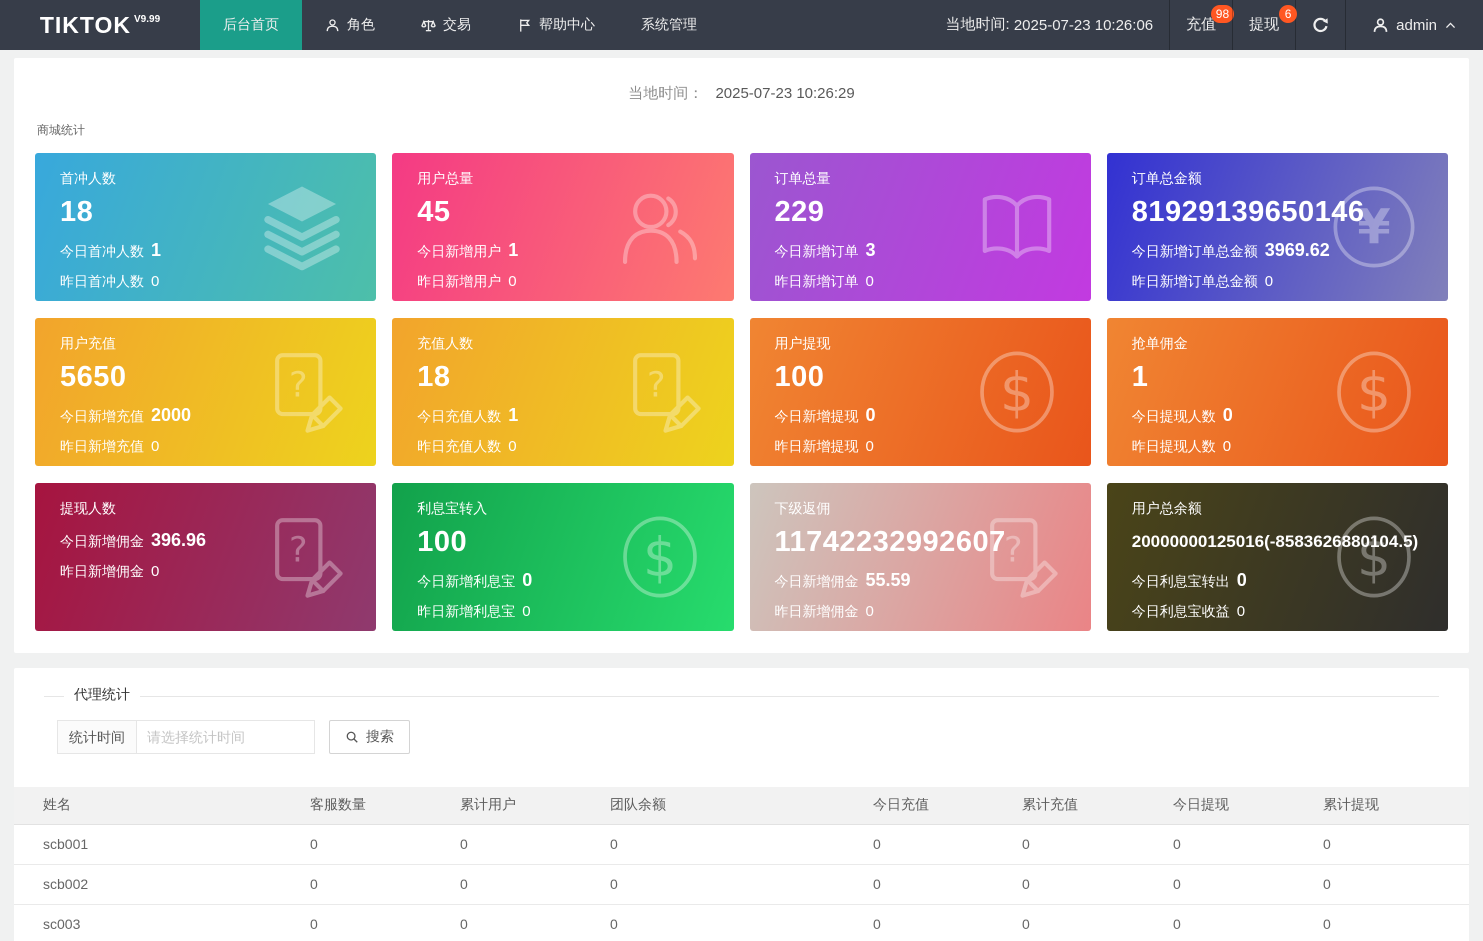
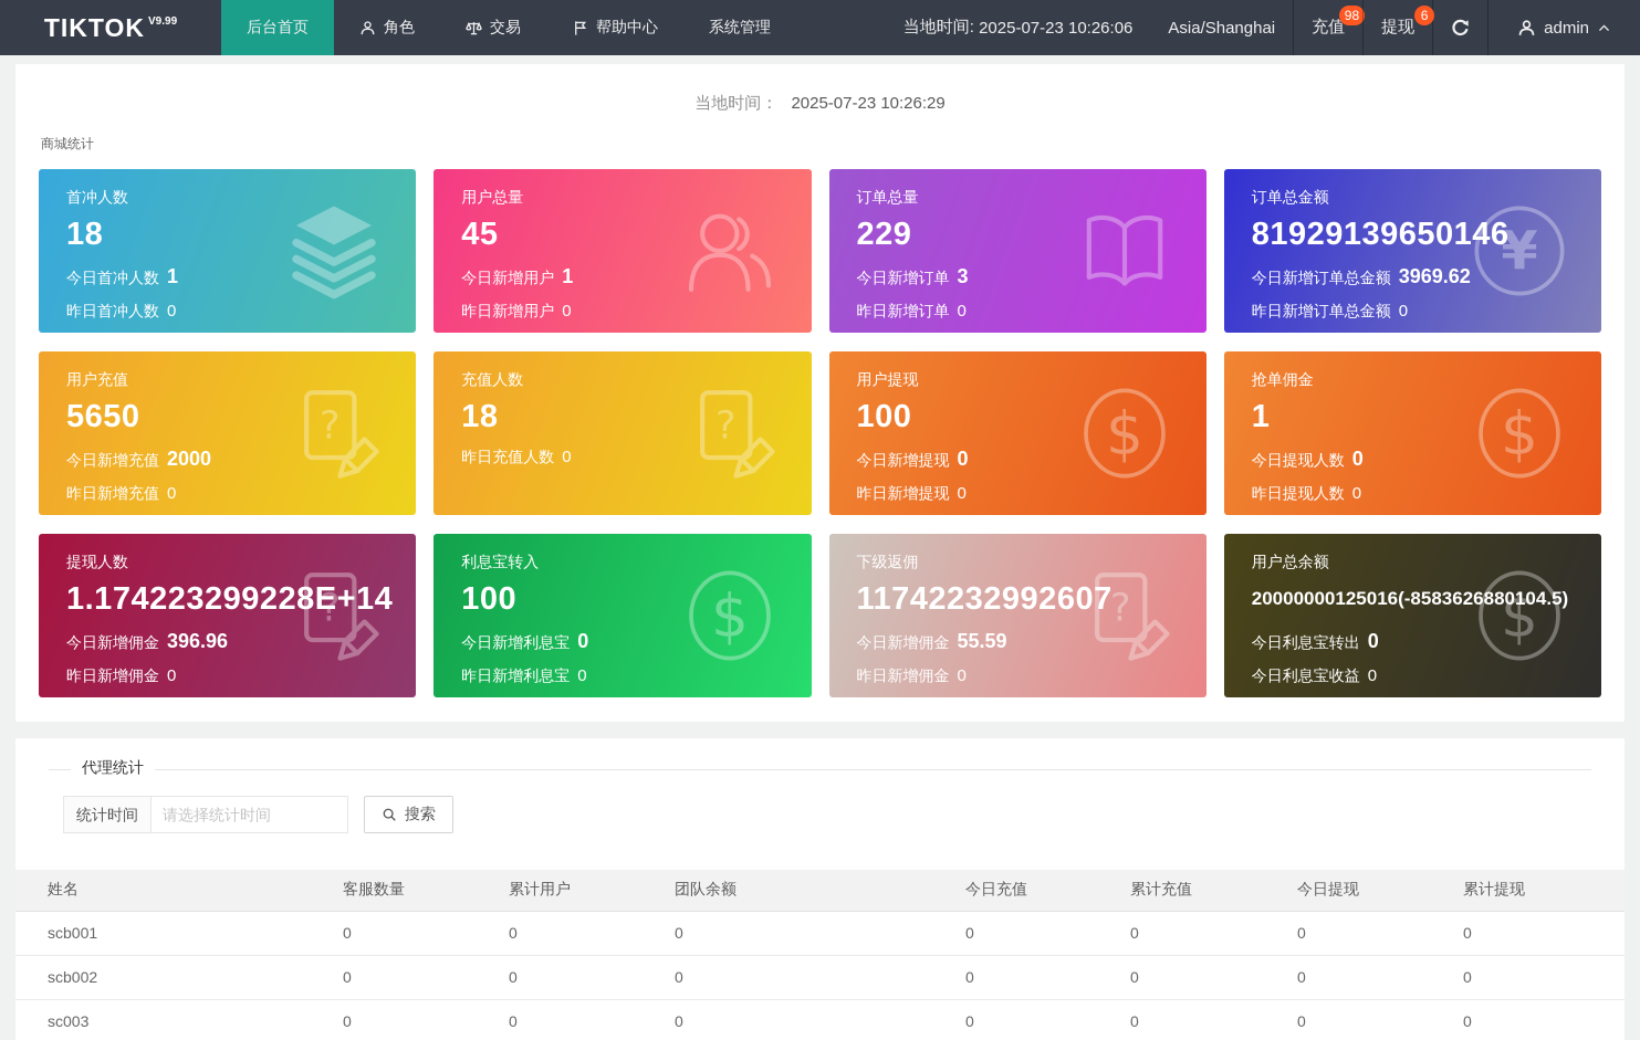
  TIKTOK
  V9.99
  后台首页
  角色
  交易
  帮助中心
  系统管理
  当地时间:
  2025-07-23 10:26:06
+ Asia/Shanghai
  充值
  98
  提现
  6
  admin
  当地时间： 2025-07-23 10:26:29
  商城统计
  首冲人数
  18
  今日首冲人数 1
  昨日首冲人数 0
  用户总量
  45
  今日新增用户 1
  昨日新增用户 0
  订单总量
  229
  今日新增订单 3
  昨日新增订单 0
  订单总金额
  81929139650146
  今日新增订单总金额 3969.62
  昨日新增订单总金额 0
  ¥
  用户充值
  5650
  今日新增充值 2000
  昨日新增充值 0
  ?
  充值人数
  18
- 今日充值人数 1
  昨日充值人数 0
  ?
  用户提现
  100
  今日新增提现 0
  昨日新增提现 0
  $
  抢单佣金
  1
  今日提现人数 0
  昨日提现人数 0
  $
  提现人数
+ 1.174223299228E+14
  今日新增佣金 396.96
  昨日新增佣金 0
  ?
  利息宝转入
  100
  今日新增利息宝 0
  昨日新增利息宝 0
  $
  下级返佣
  11742232992607
  今日新增佣金 55.59
  昨日新增佣金 0
  ?
  用户总余额
  20000000125016(-8583626880104.5)
  今日利息宝转出 0
  今日利息宝收益 0
  $
  代理统计
  统计时间
  请选择统计时间
  搜索
  姓名	客服数量	累计用户	团队余额	今日充值	累计充值	今日提现	累计提现
  scb001	0	0	0	0	0	0	0
  scb002	0	0	0	0	0	0	0
  sc003	0	0	0	0	0	0	0
